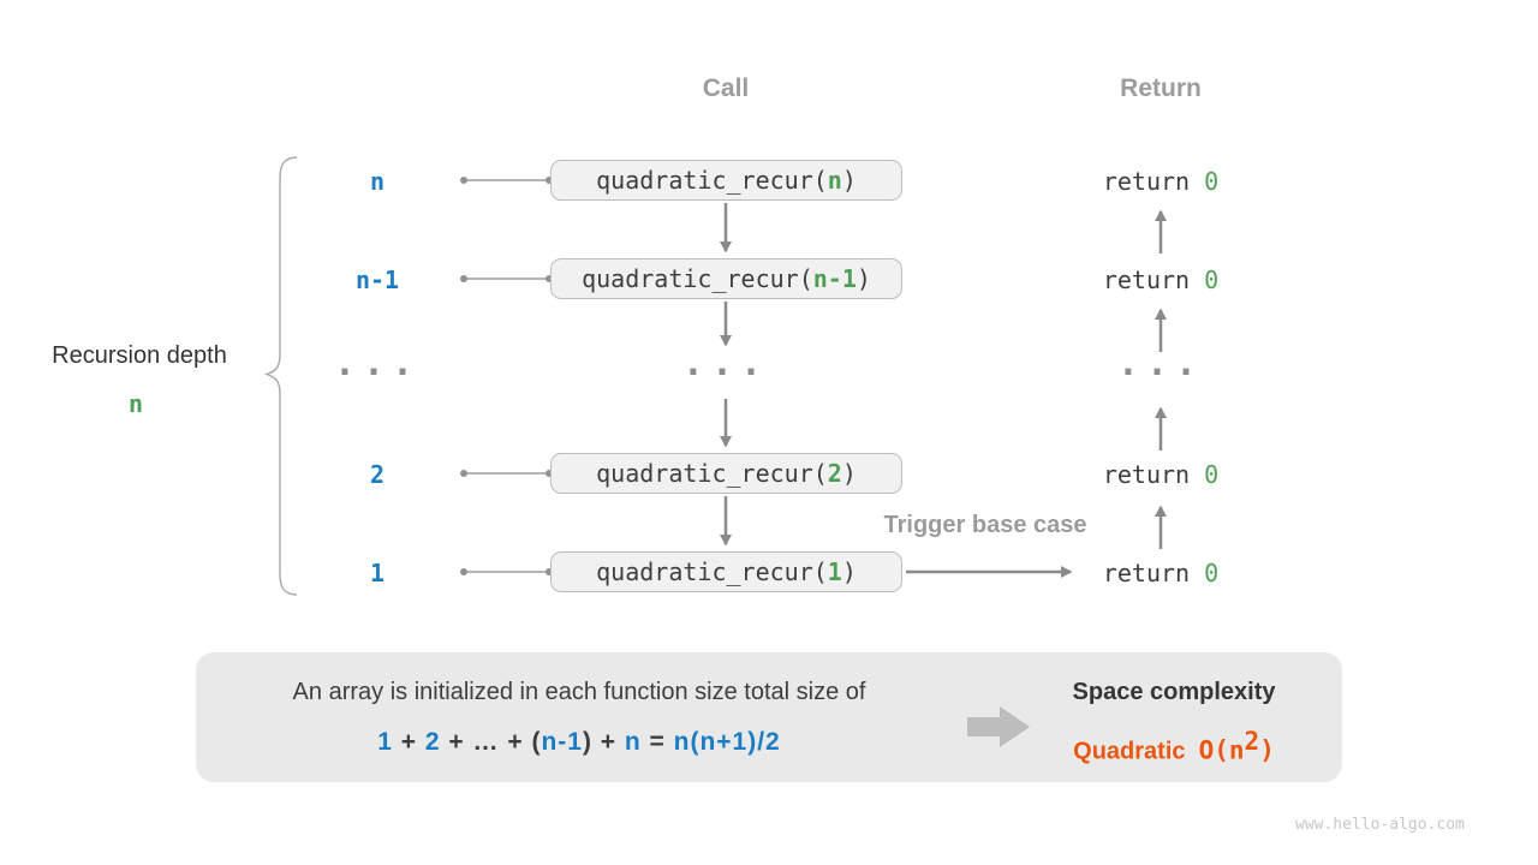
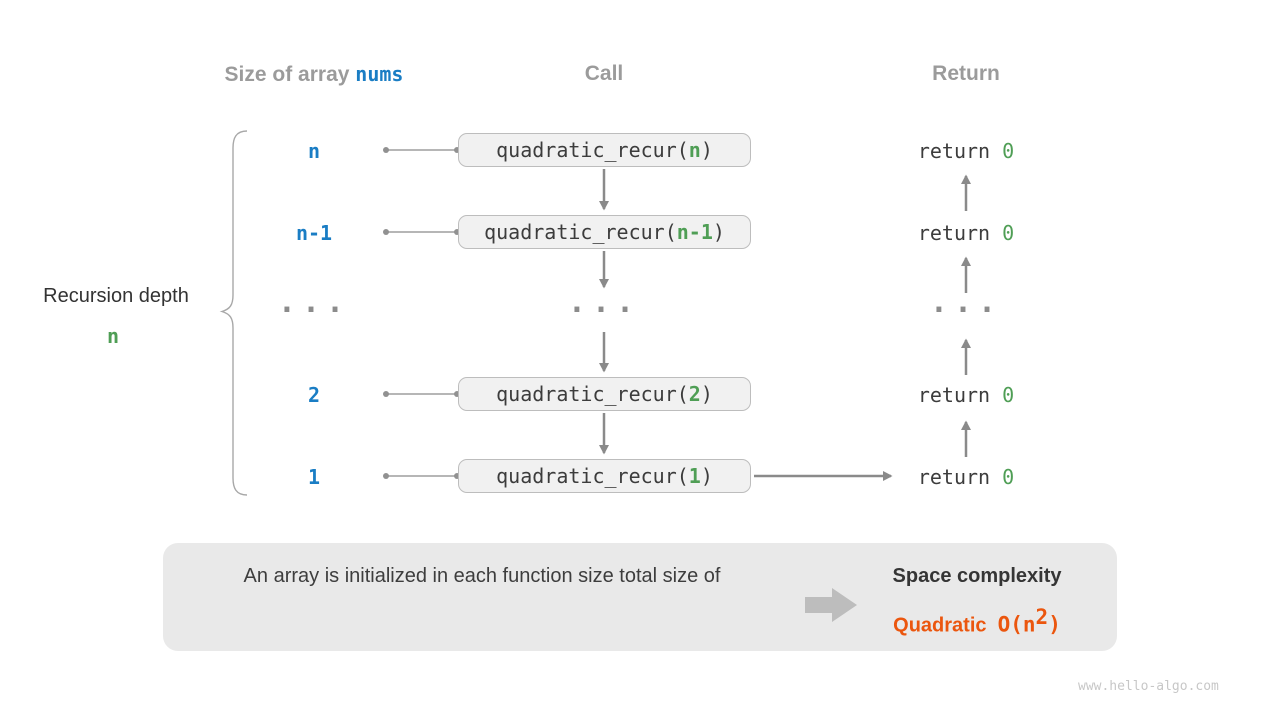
+ Size of array nums
  Call
  Return
  Recursion depth
  n
  n
  n-1
  ...
  2
  1
  quadratic_recur(
  n
  )
  quadratic_recur(
  n-1
  )
  ...
  quadratic_recur(
  2
  )
  quadratic_recur(
  1
  )
  return 0
  return 0
  ...
  return 0
  return 0
- Trigger base case
  An array is initialized in each function size total size of
- 1 + 2 + … + (n-1) + n = n(n+1)/2
  Space complexity
  Quadratic O(n2)
  www.hello-algo.com
